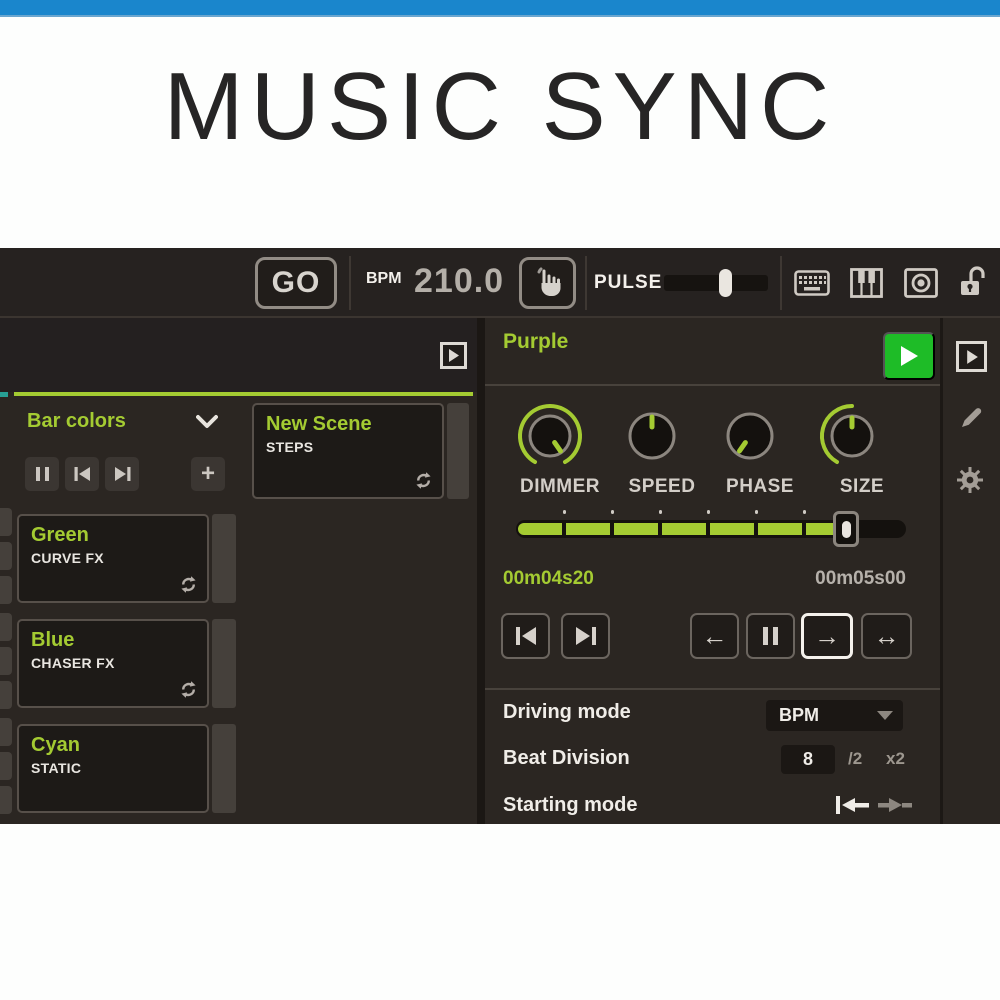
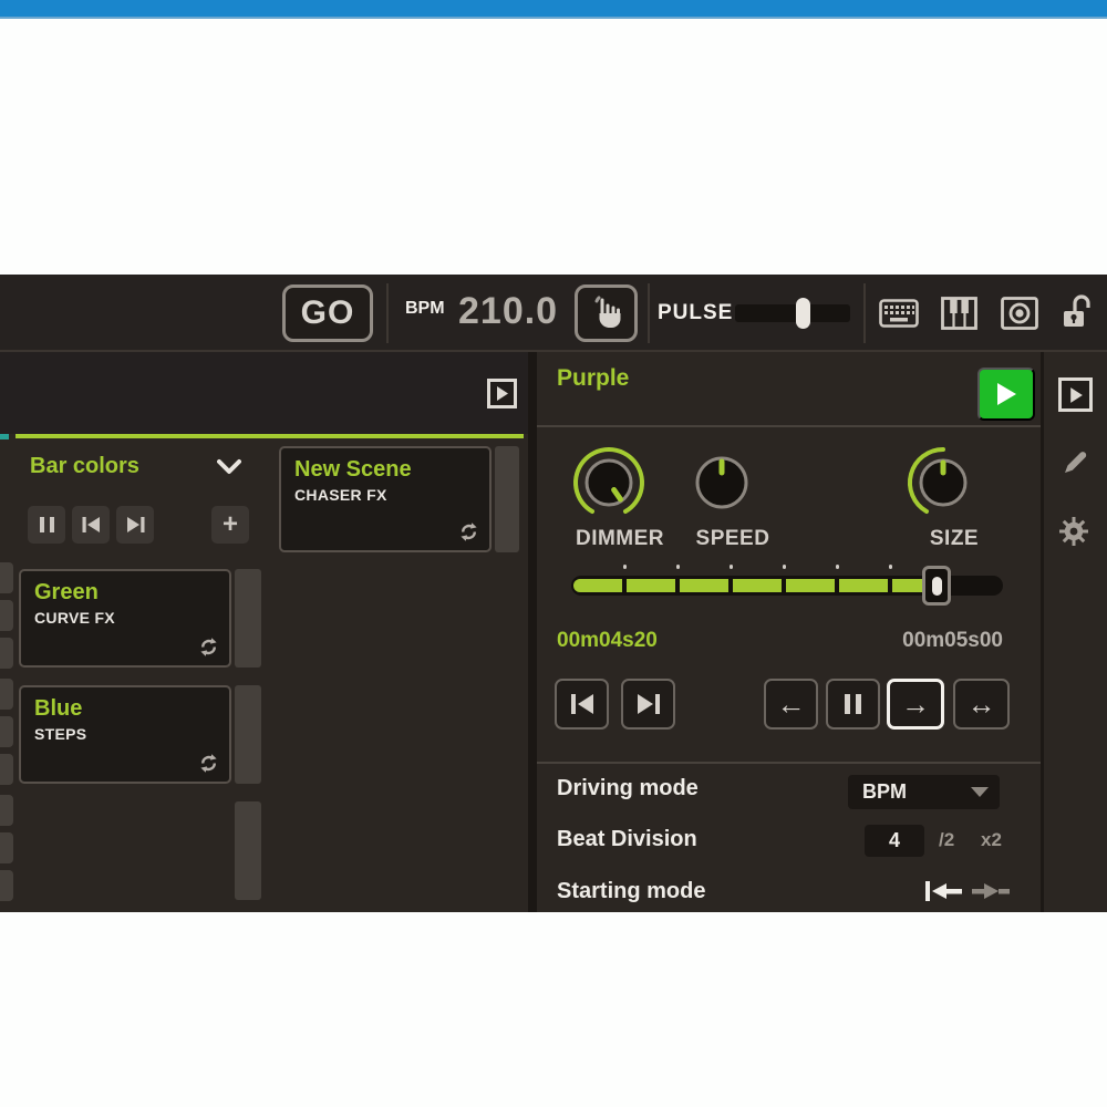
- MUSIC SYNC
  GO
  BPM
  210.0
  PULSE
  Bar colors
  +
  New Scene
- STEPS
+ CHASER FX
  Green
  CURVE FX
  Blue
- CHASER FX
+ STEPS
- Cyan
- STATIC
  Purple
  DIMMER
  SPEED
- PHASE
  SIZE
  00m04s20
  00m05s00
  ←
  →
  ↔
  Driving mode
  BPM
  Beat Division
- 8
+ 4
  /2
  x2
  Starting mode
